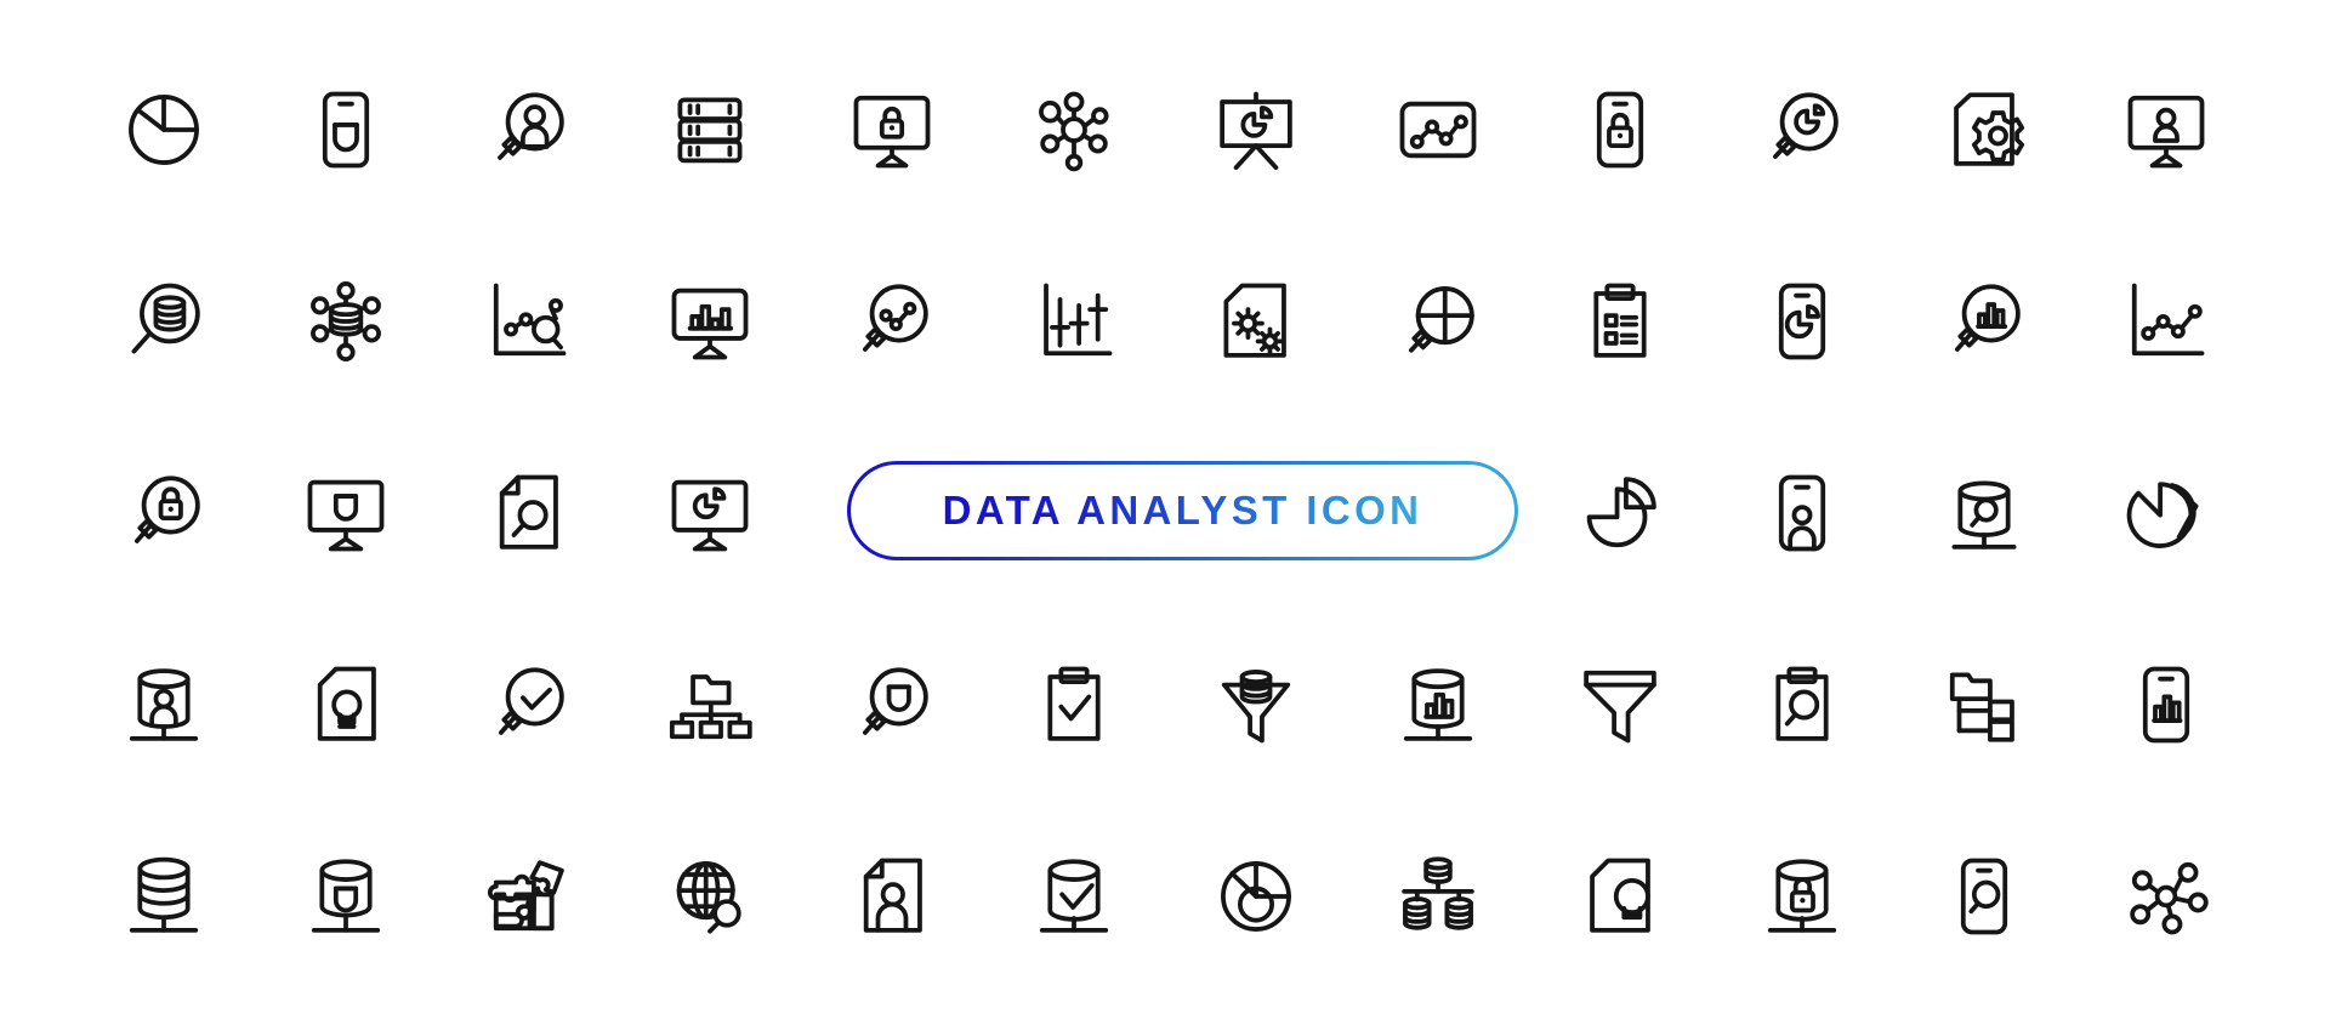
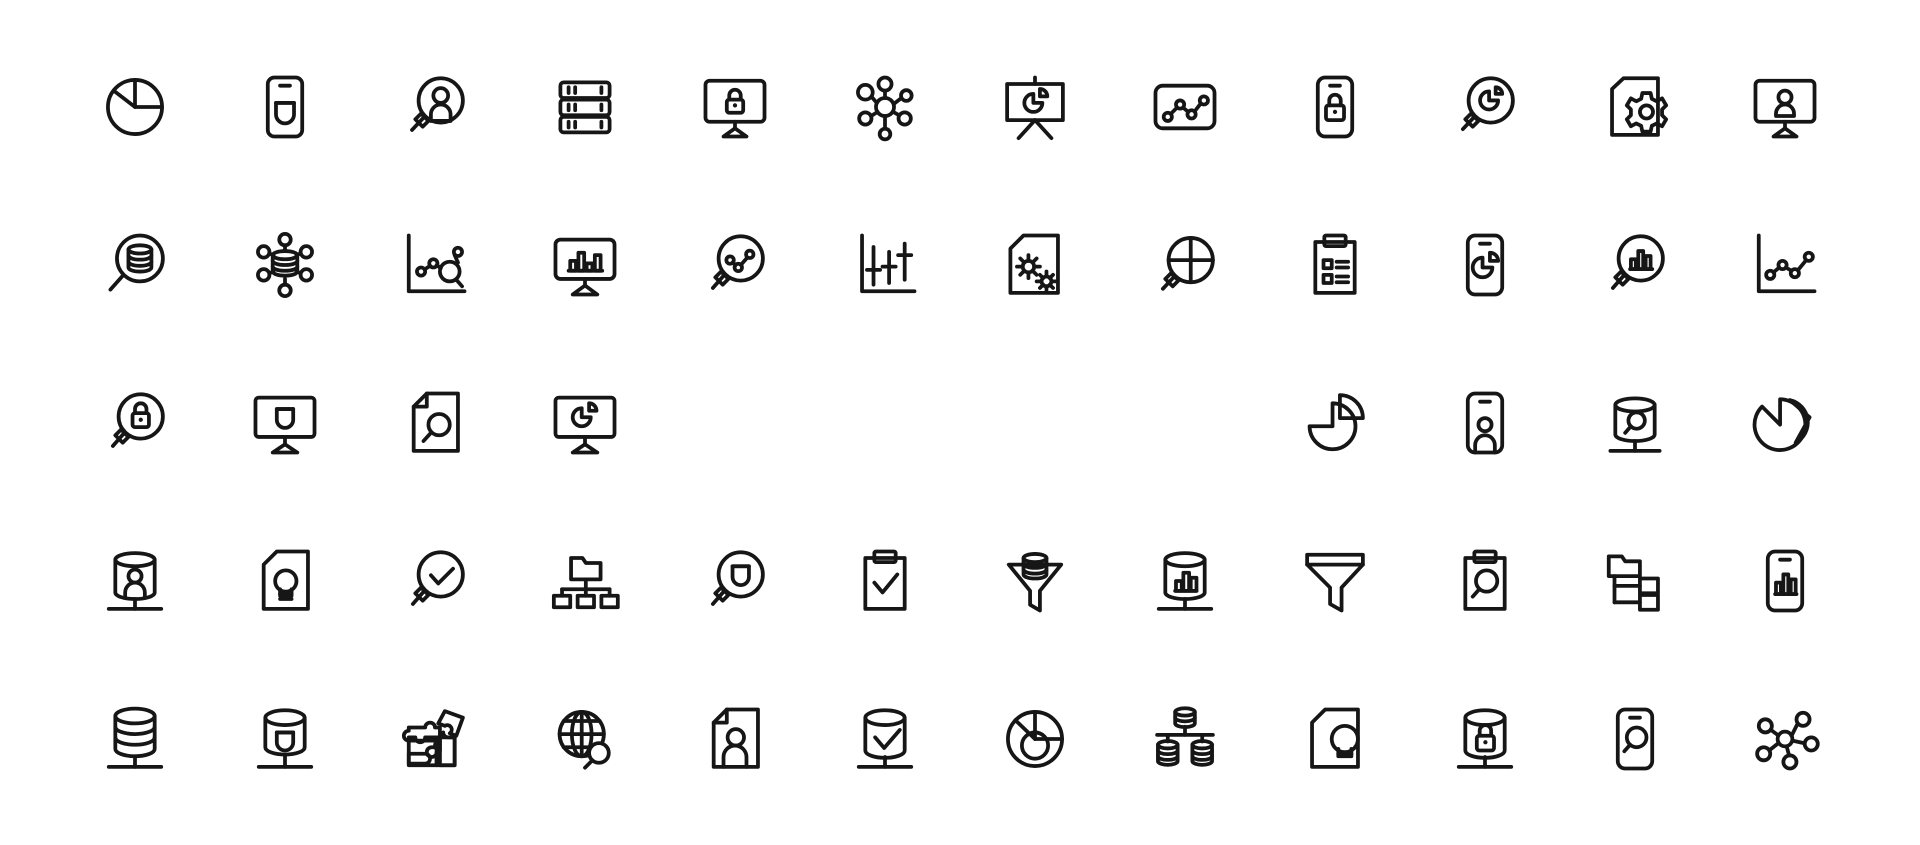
- DATA ANALYST ICON
